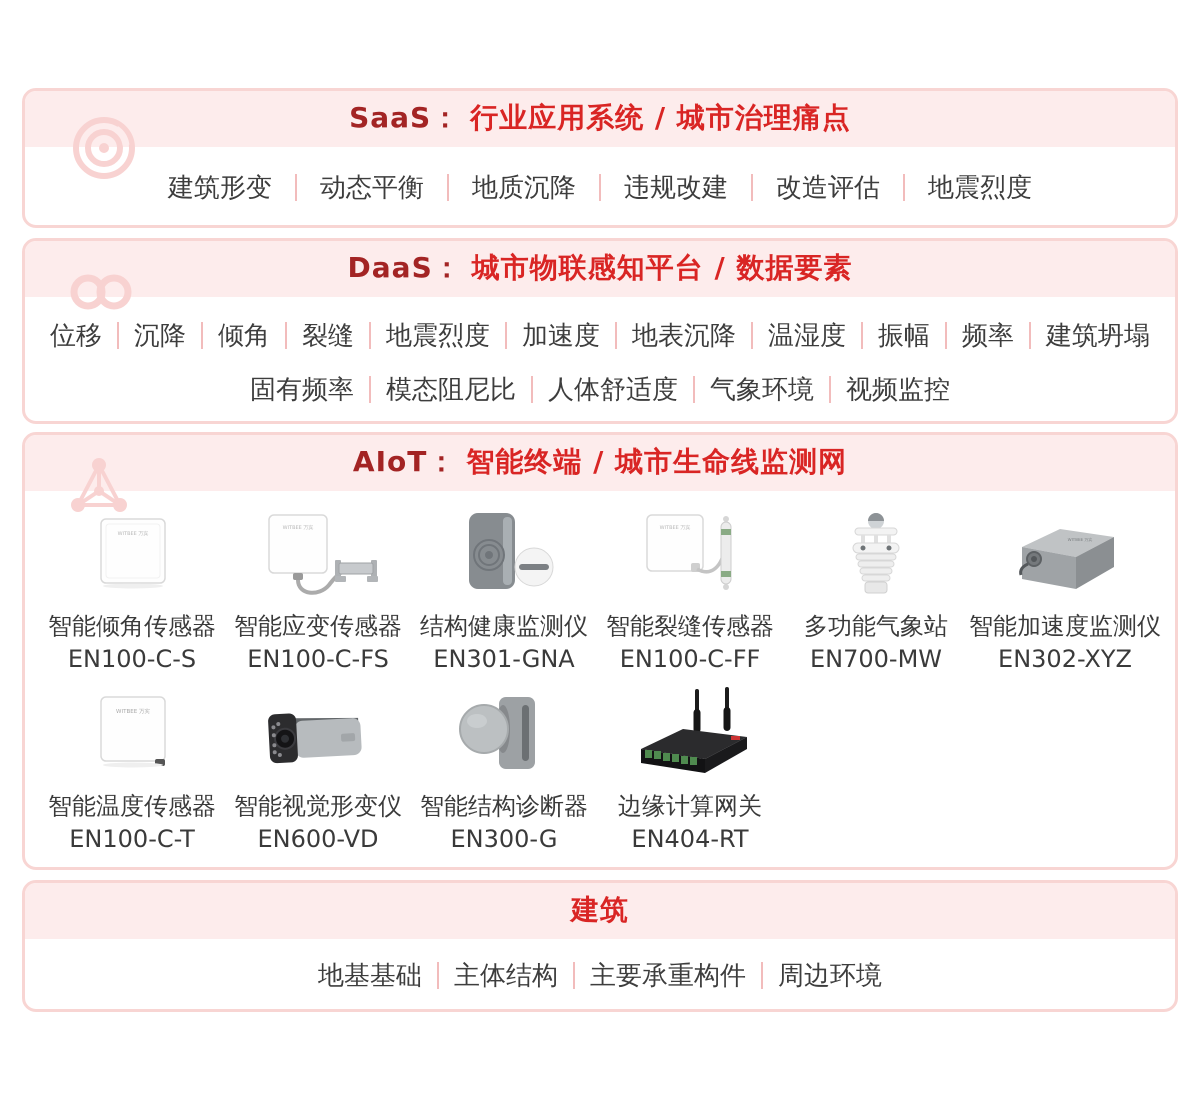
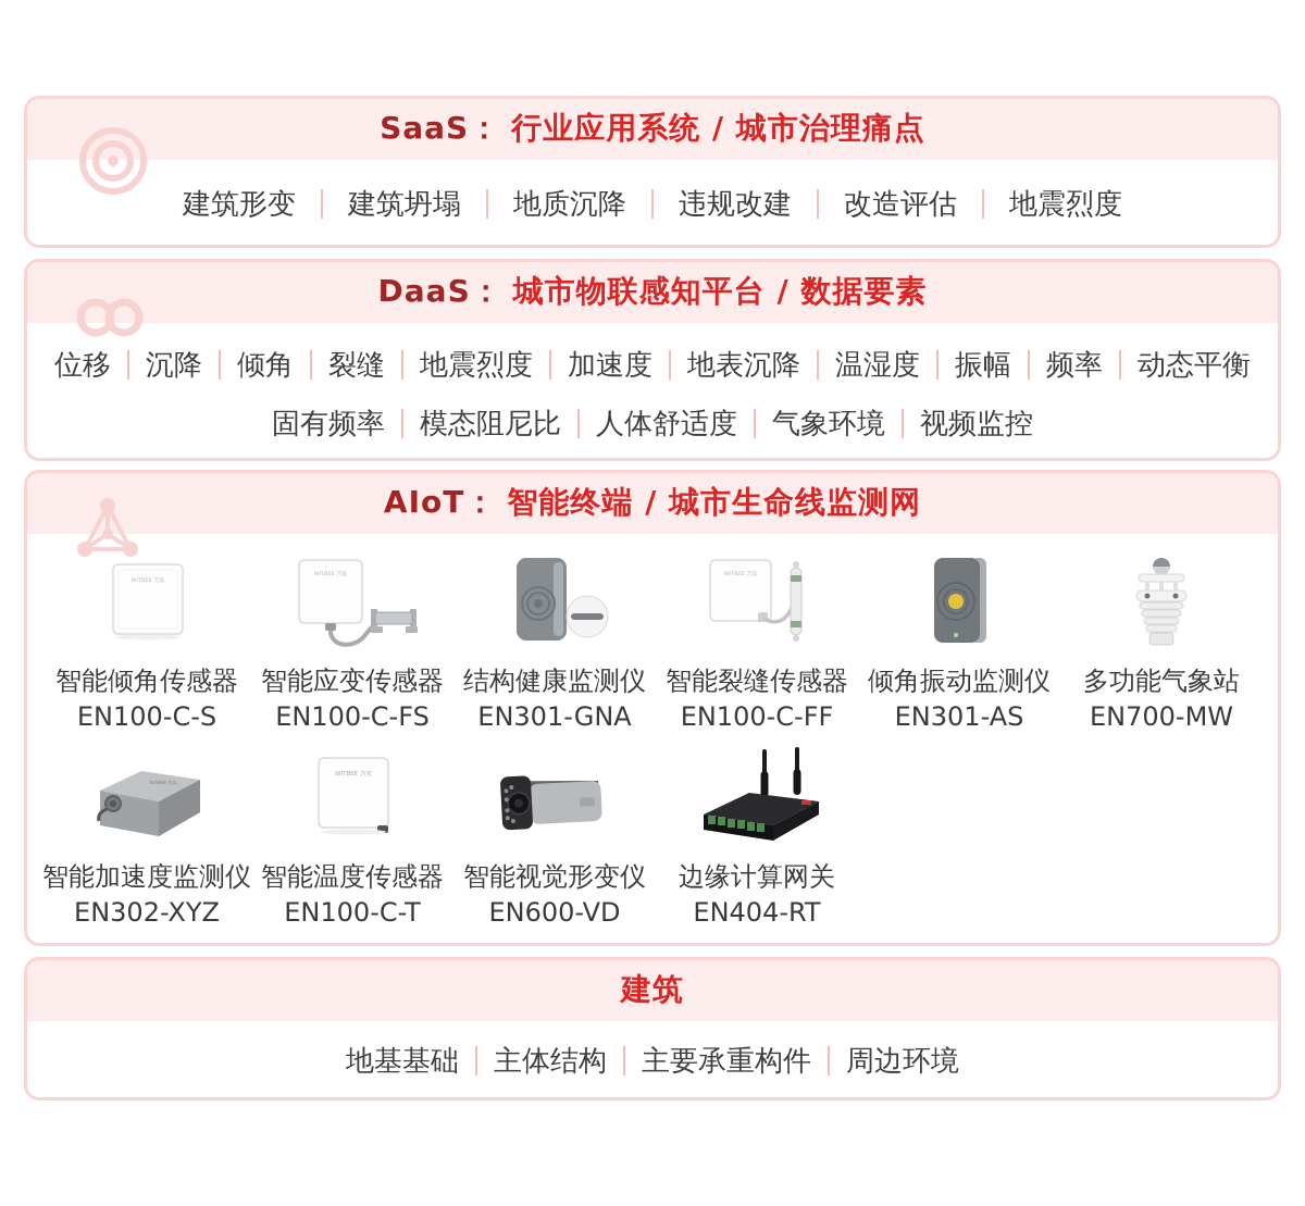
  SaaS：
  行业应用系统 / 城市治理痛点
  建筑形变
- 动态平衡
+ 建筑坍塌
  地质沉降
  违规改建
  改造评估
  地震烈度
  DaaS：
  城市物联感知平台 / 数据要素
  位移
  沉降
  倾角
  裂缝
  地震烈度
  加速度
  地表沉降
  温湿度
  振幅
  频率
- 建筑坍塌
+ 动态平衡
  固有频率
  模态阻尼比
  人体舒适度
  气象环境
  视频监控
  AIoT：
  智能终端 / 城市生命线监测网
  智能倾角传感器
  EN100-C-S
  智能应变传感器
  EN100-C-FS
  结构健康监测仪
  EN301-GNA
  智能裂缝传感器
  EN100-C-FF
+ 倾角振动监测仪
+ EN301-AS
  多功能气象站
  EN700-MW
  智能加速度监测仪
  EN302-XYZ
  智能温度传感器
  EN100-C-T
  智能视觉形变仪
  EN600-VD
- 智能结构诊断器
- EN300-G
  边缘计算网关
  EN404-RT
  建筑
  地基基础
  主体结构
  主要承重构件
  周边环境
